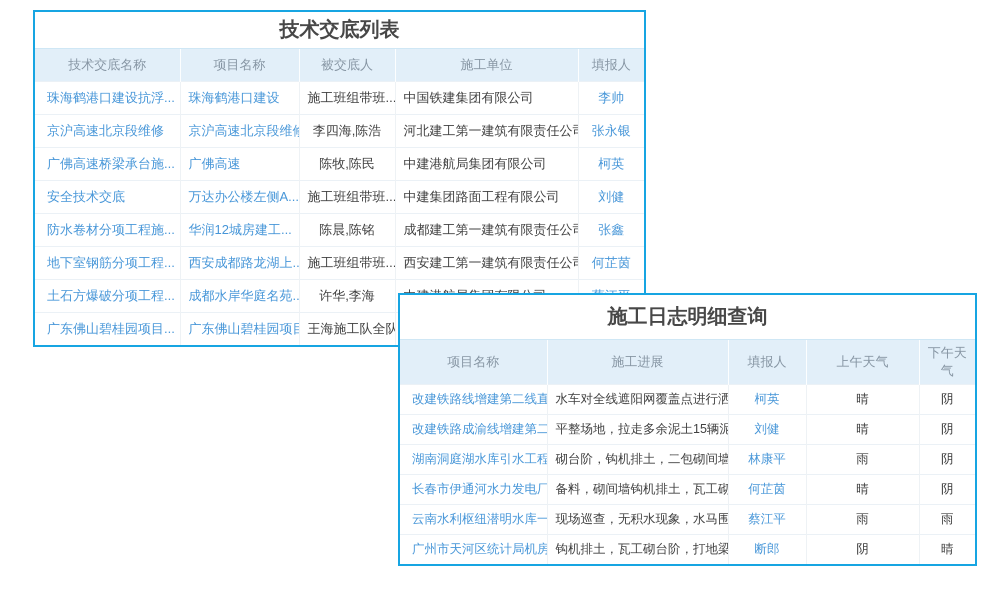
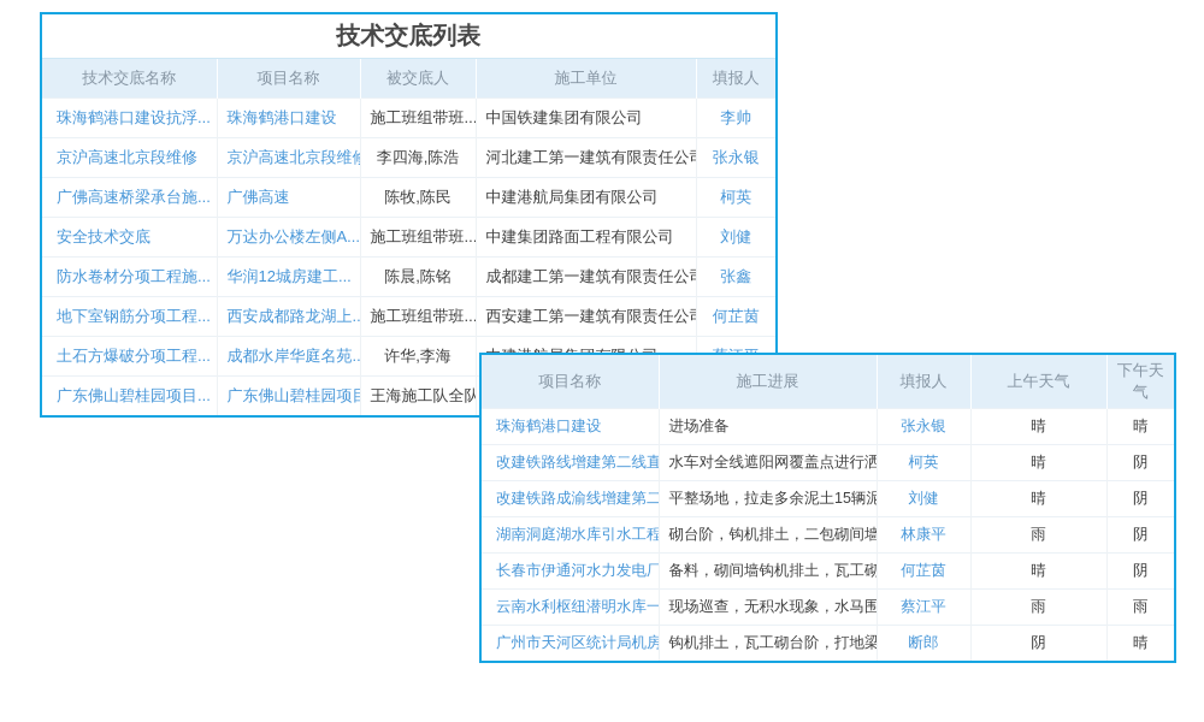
  技术交底列表
  技术交底名称	项目名称	被交底人	施工单位	填报人
  珠海鹤港口建设抗浮...	珠海鹤港口建设	施工班组带班...	中国铁建集团有限公司	李帅
  京沪高速北京段维修	京沪高速北京段维	李四海,陈浩	河北建工第一建筑有限责任公	张永银
  广佛高速桥梁承台施...	广佛高速	陈牧,陈民	中建港航局集团有限公司	柯英
  安全技术交底	万达办公楼左侧A...	施工班组带班...	中建集团路面工程有限公司	刘健
  防水卷材分项工程施...	华润12城房建工...	陈晨,陈铭	成都建工第一建筑有限责任公	张鑫
  地下室钢筋分项工程...	西安成都路龙湖上..	施工班组带班...	西安建工第一建筑有限责任公	何芷茵
  广东佛山碧桂园项目...	广东佛山碧桂园项	王海施工队全队
- 施工日志明细查询
  项目名称	施工进展	填报人	上午天气	下午天气
+ 珠海鹤港口建设	进场准备	张永银	晴	晴
  改建铁路线增建第二线直	水车对全线遮阳网覆盖点进行洒	柯英	晴	阴
  改建铁路成渝线增建第二	平整场地，拉走多余泥土15辆泥	刘健	晴	阴
  湖南洞庭湖水库引水工程	砌台阶，钩机排土，二包砌间墙	林康平	雨	阴
  长春市伊通河水力发电厂	备料，砌间墙钩机排土，瓦工砌	何芷茵	晴	阴
  云南水利枢纽潜明水库一	现场巡查，无积水现象，水马围	蔡江平	雨	雨
  广州市天河区统计局机房	钩机排土，瓦工砌台阶，打地梁	断郎	阴	晴
